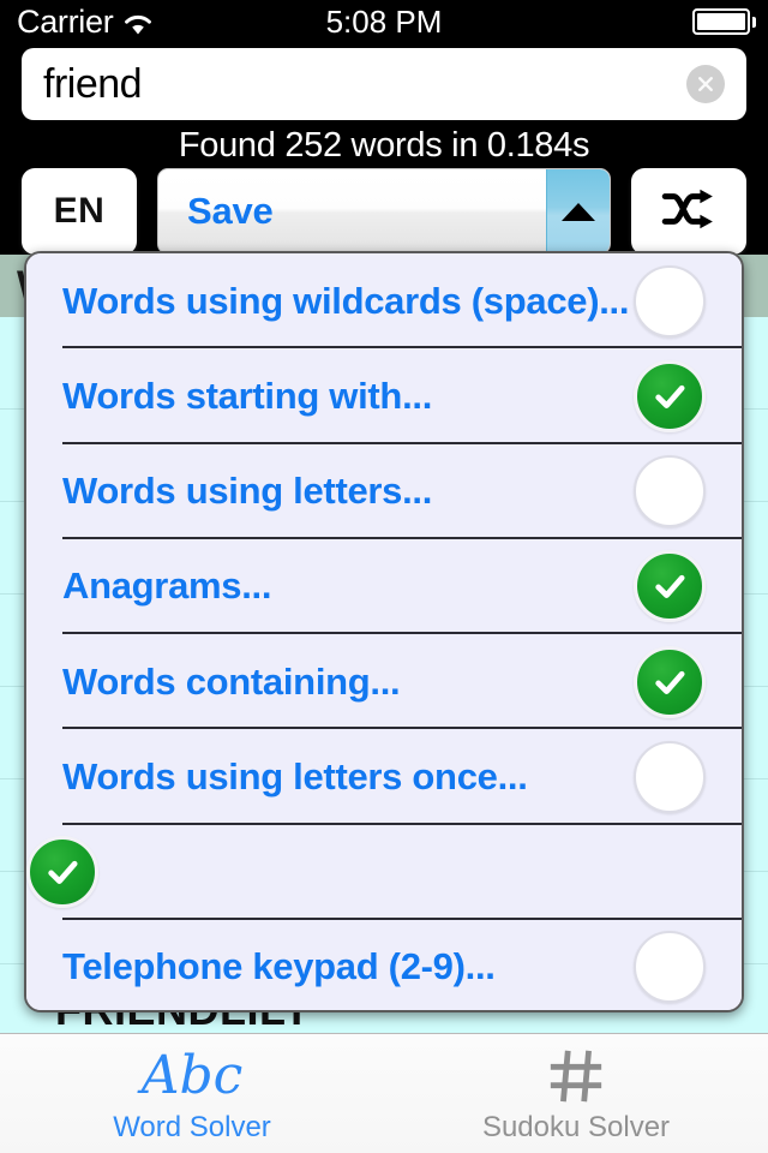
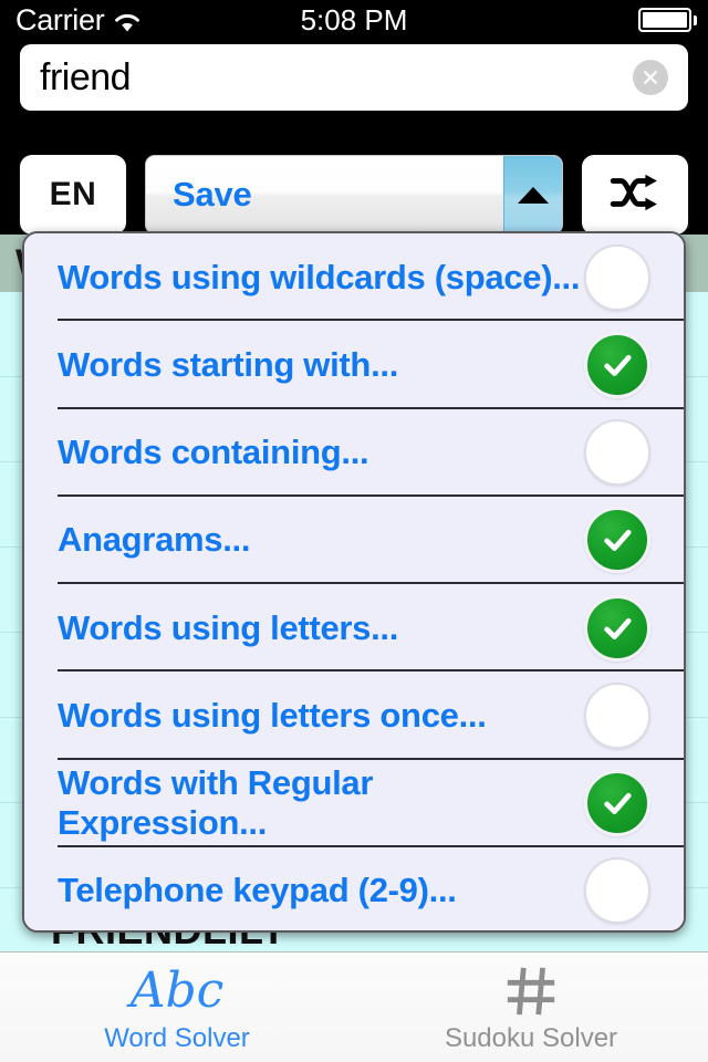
  Carrier
  5:08 PM
  friend
- Found 252 words in 0.184s
  EN
  Save
  Words using wildcards (space)...
  Words starting with...
- Words using letters...
+ Words containing...
  Anagrams...
- Words containing...
+ Words using letters...
  Words using letters once...
+ Words with Regular Expression...
  Telephone keypad (2-9)...
  Abc
  Word Solver
  Sudoku Solver
